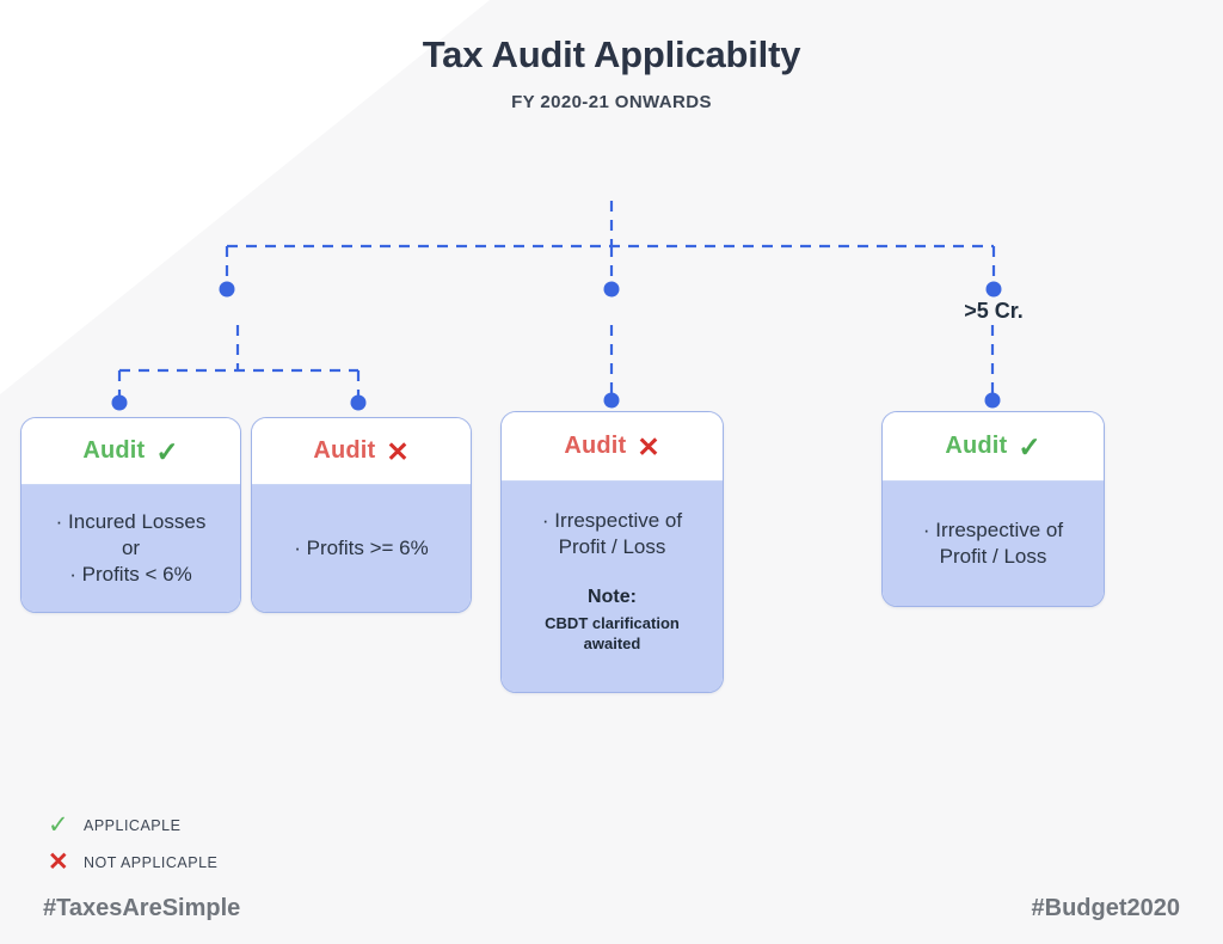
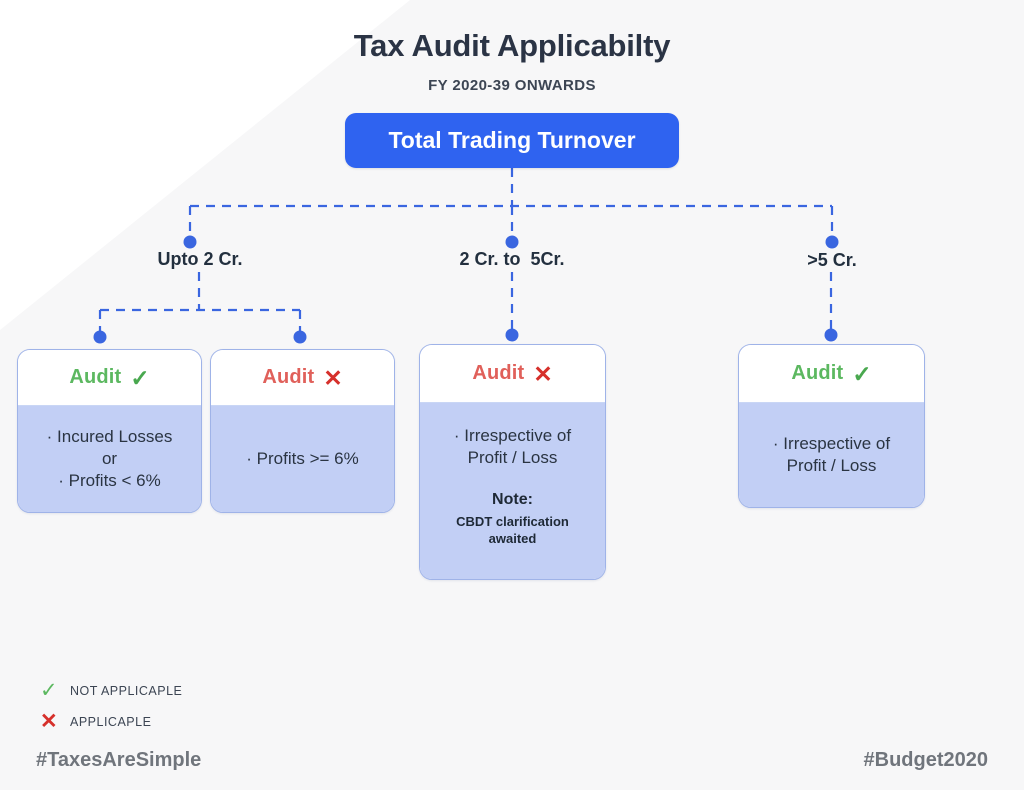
  Tax Audit Applicabilty
- FY 2020-21 ONWARDS
+ FY 2020-39 ONWARDS
+ Total Trading Turnover
+ Upto 2 Cr.
+ 2 Cr. to 5Cr.
  >5 Cr.
  Audit
  ✓
  · Incured Losses
  or
  · Profits < 6%
  Audit
  ✕
  · Profits >= 6%
  Audit
  ✕
  · Irrespective of
  Profit / Loss
  Note:
  CBDT clarification
  awaited
  Audit
  ✓
  · Irrespective of
  Profit / Loss
  ✓
- APPLICAPLE
+ NOT APPLICAPLE
  ✕
- NOT APPLICAPLE
+ APPLICAPLE
  #TaxesAreSimple
  #Budget2020
